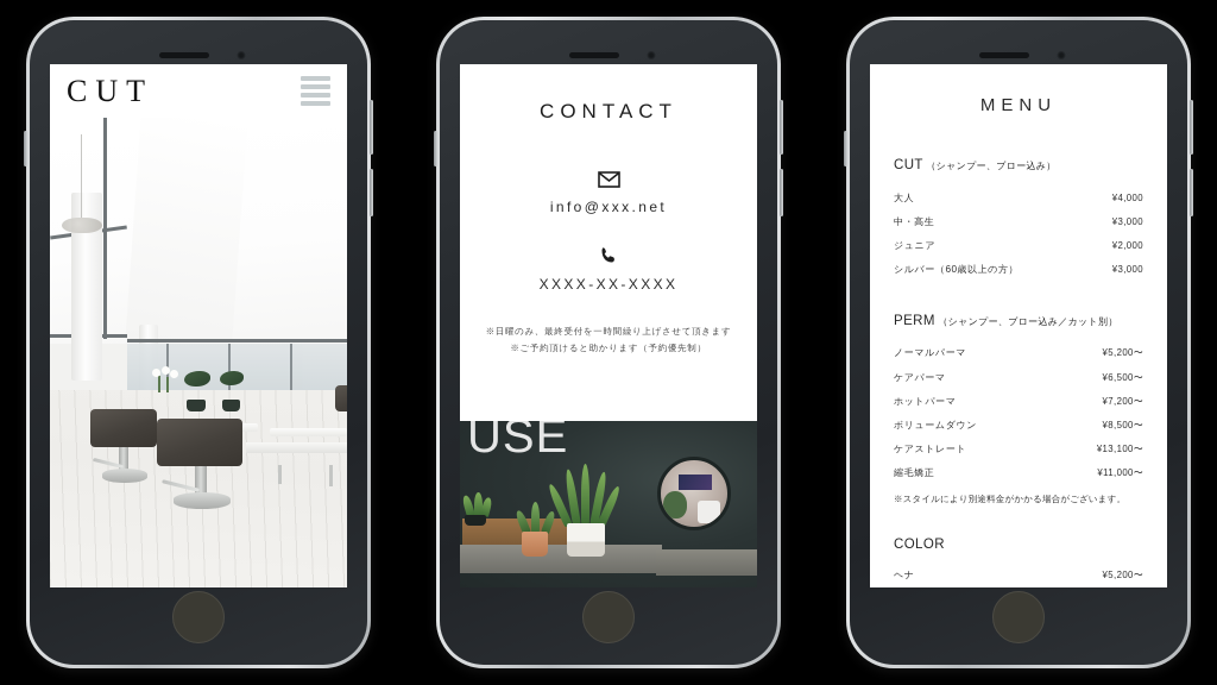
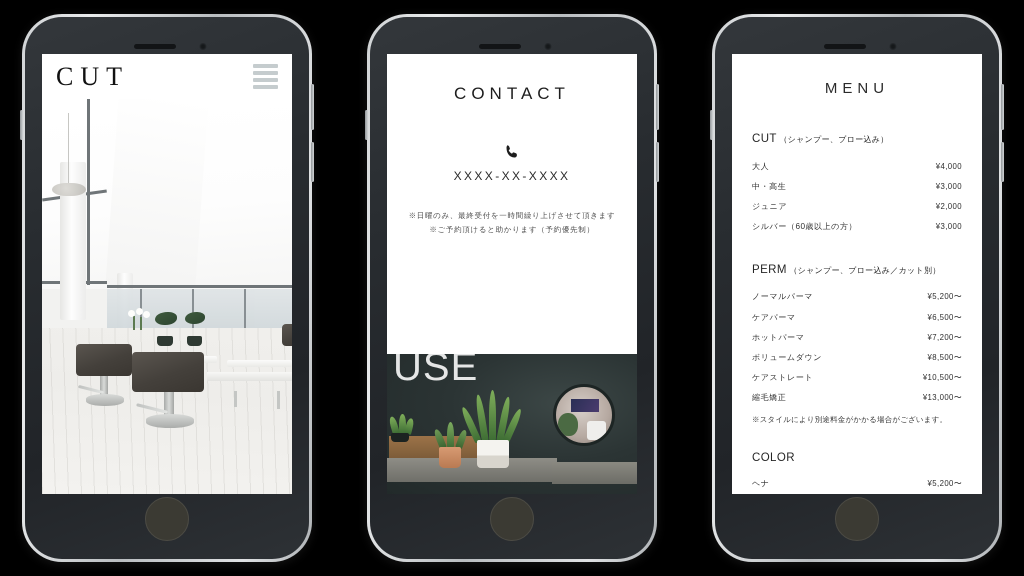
  CUT
  CONTACT
- info@xxx.net
  XXXX-XX-XXXX
  ※日曜のみ、最終受付を一時間繰り上げさせて頂きます
  ※ご予約頂けると助かります（予約優先制）
  USE
  MENU
  CUT （シャンプー、ブロー込み）
  大人
  ¥4,000
  中・高生
  ¥3,000
  ジュニア
  ¥2,000
  シルバー（60歳以上の方）
  ¥3,000
  PERM （シャンプー、ブロー込み／カット別）
  ノーマルパーマ
  ¥5,200〜
  ケアパーマ
  ¥6,500〜
  ホットパーマ
  ¥7,200〜
  ボリュームダウン
  ¥8,500〜
  ケアストレート
- ¥13,100〜
+ ¥10,500〜
  縮毛矯正
- ¥11,000〜
+ ¥13,000〜
  ※スタイルにより別途料金がかかる場合がございます。
  COLOR
  ヘナ
  ¥5,200〜
